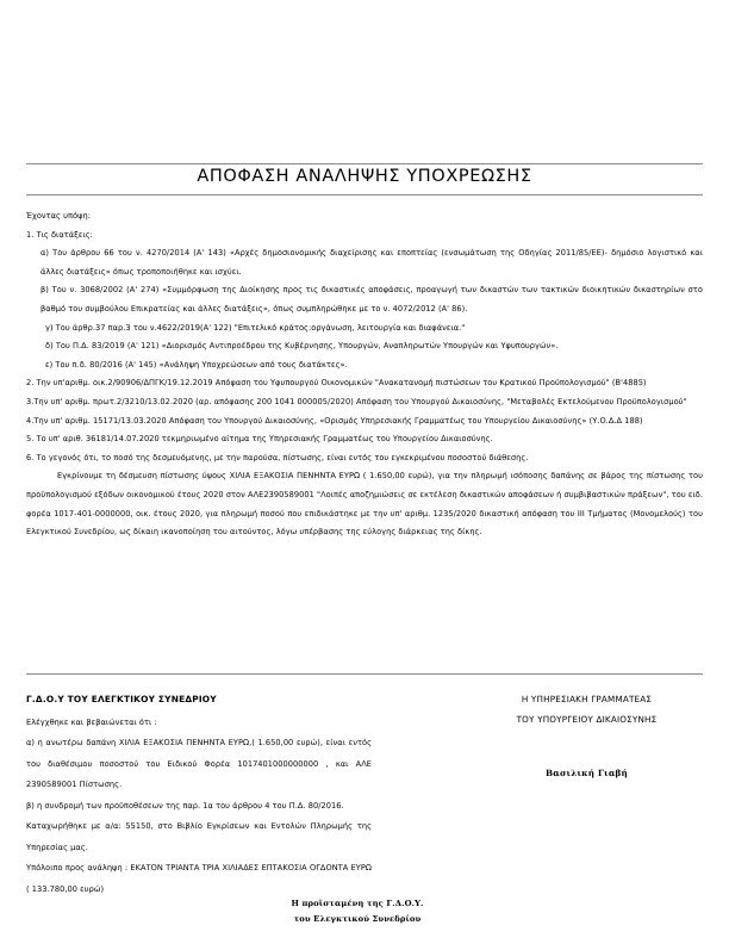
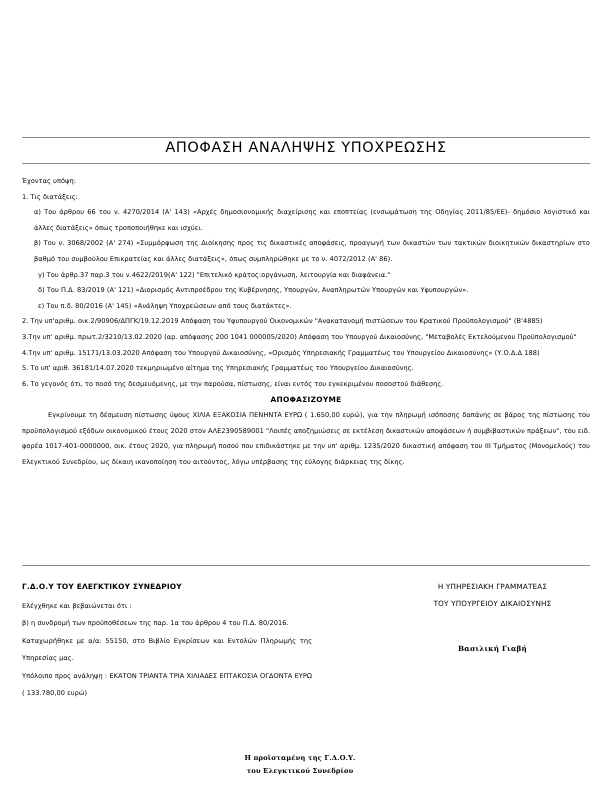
  ΑΠΟΦΑΣΗ ΑΝΑΛΗΨΗΣ ΥΠΟΧΡΕΩΣΗΣ
  Έχοντας υπόψη:
  1. Τις διατάξεις:
  α) Του άρθρου 66 του ν. 4270/2014 (Α' 143) «Αρχές δημοσιονομικής διαχείρισης και εποπτείας (ενσωμάτωση της Οδηγίας 2011/85/ΕΕ)- δημόσιο λογιστικό και άλλες διατάξεις» όπως τροποποιήθηκε και ισχύει.
  β) Του ν. 3068/2002 (Α' 274) «Συμμόρφωση της Διοίκησης προς τις δικαστικές αποφάσεις, προαγωγή των δικαστών των τακτικών διοικητικών δικαστηρίων στο βαθμό του συμβούλου Επικρατείας και άλλες διατάξεις», όπως συμπληρώθηκε με το ν. 4072/2012 (Α' 86).
  γ) Του άρθρ.37 παρ.3 του ν.4622/2019(Α' 122) "Επιτελικό κράτος:οργάνωση, λειτουργία και διαφάνεια."
  δ) Του Π.Δ. 83/2019 (Α' 121) «Διορισμός Αντιπροέδρου της Κυβέρνησης, Υπουργών, Αναπληρωτών Υπουργών και Υφυπουργών».
  ε) Του π.δ. 80/2016 (Α' 145) «Ανάληψη Υποχρεώσεων από τους διατάκτες».
  2. Την υπ'αριθμ. οικ.2/90906/ΔΠΓΚ/19.12.2019 Απόφαση του Υφυπουργού Οικονομικών "Ανακατανομή πιστώσεων του Κρατικού Προϋπολογισμού" (Β'4885)
  3.Την υπ' αριθμ. πρωτ.2/3210/13.02.2020 (αρ. απόφασης 200 1041 000005/2020) Απόφαση του Υπουργού Δικαιοσύνης, "Μεταβολές Εκτελούμενου Προϋπολογισμού"
  4.Την υπ' αριθμ. 15171/13.03.2020 Απόφαση του Υπουργού Δικαιοσύνης, «Ορισμός Υπηρεσιακής Γραμματέως του Υπουργείου Δικαιοσύνης» (Υ.Ο.Δ.Δ 188)
  5. Το υπ' αριθ. 36181/14.07.2020 τεκμηριωμένο αίτημα της Υπηρεσιακής Γραμματέως του Υπουργείου Δικαιοσύνης.
  6. Το γεγονός ότι, το ποσό της δεσμευόμενης, με την παρούσα, πίστωσης, είναι εντός του εγκεκριμένου ποσοστού διάθεσης.
+ ΑΠΟΦΑΣΙΖΟΥΜΕ
  Εγκρίνουμε τη δέσμευση πίστωσης ύψους ΧΙΛΙΑ ΕΞΑΚΟΣΙΑ ΠΕΝΗΝΤΑ ΕΥΡΩ ( 1.650,00 ευρώ), για την πληρωμή ισόποσης δαπάνης σε βάρος της πίστωσης του προϋπολογισμού εξόδων οικονομικού έτους 2020 στον ΑΛΕ2390589001 "Λοιπές αποζημιώσεις σε εκτέλεση δικαστικών αποφάσεων ή συμβιβαστικών πράξεων", του ειδ. φορέα 1017-401-0000000, οικ. έτους 2020, για πληρωμή ποσού που επιδικάστηκε με την υπ' αριθμ. 1235/2020 δικαστική απόφαση του ΙΙΙ Τμήματος (Μονομελούς) του Ελεγκτικού Συνεδρίου, ως δίκαιη ικανοποίηση του αιτούντος, λόγω υπέρβασης της εύλογης διάρκειας της δίκης.
  Γ.Δ.Ο.Υ ΤΟΥ ΕΛΕΓΚΤΙΚΟΥ ΣΥΝΕΔΡΙΟΥ
  Ελέγχθηκε και βεβαιώνεται ότι :
- α) η ανωτέρω δαπάνη ΧΙΛΙΑ ΕΞΑΚΟΣΙΑ ΠΕΝΗΝΤΑ ΕΥΡΩ,( 1.650,00 ευρώ), είναι εντός του διαθέσιμου ποσοστού του Ειδικού Φορέα 1017401000000000 , και ΑΛΕ 2390589001 Πίστωσης.
  β) η συνδρομή των προϋποθέσεων της παρ. 1α του άρθρου 4 του Π.Δ. 80/2016.
  Καταχωρήθηκε με α/α: 55150, στο Βιβλίο Εγκρίσεων και Εντολών Πληρωμής της Υπηρεσίας μας.
  Υπόλοιπο προς ανάληψη : ΕΚΑΤΟΝ ΤΡΙΑΝΤΑ ΤΡΙΑ ΧΙΛΙΑΔΕΣ ΕΠΤΑΚΟΣΙΑ ΟΓΔΟΝΤΑ ΕΥΡΩ ( 133.780,00 ευρώ)
  Η ΥΠΗΡΕΣΙΑΚΗ ΓΡΑΜΜΑΤΕΑΣ
  ΤΟΥ ΥΠΟΥΡΓΕΙΟΥ ΔΙΚΑΙΟΣΥΝΗΣ
  Βασιλική Γιαβή
  Η προϊσταμένη της Γ.Δ.Ο.Υ.
  του Ελεγκτικού Συνεδρίου
